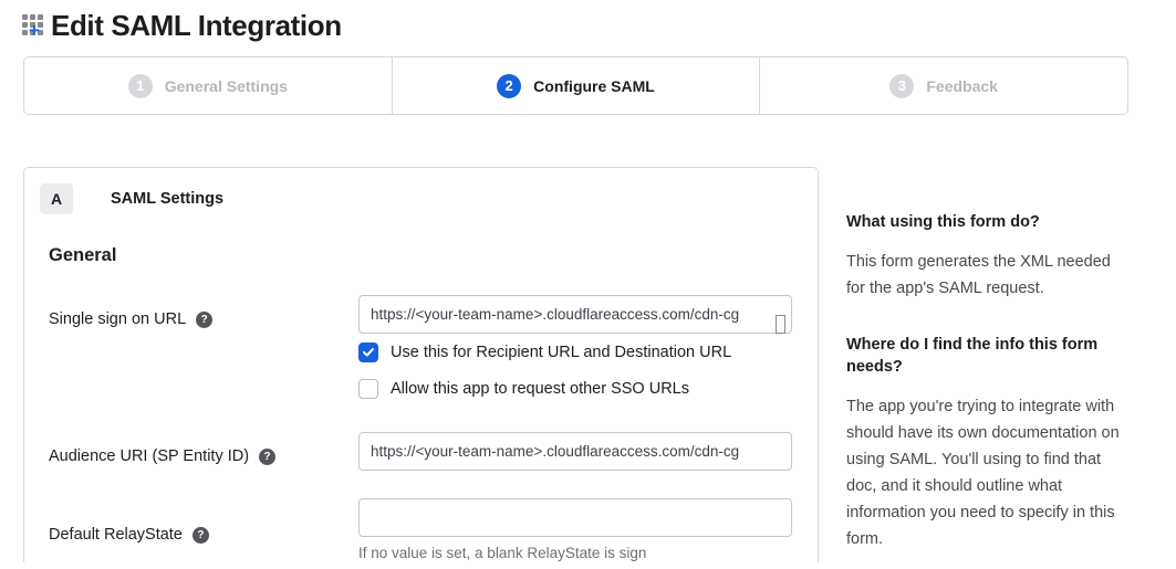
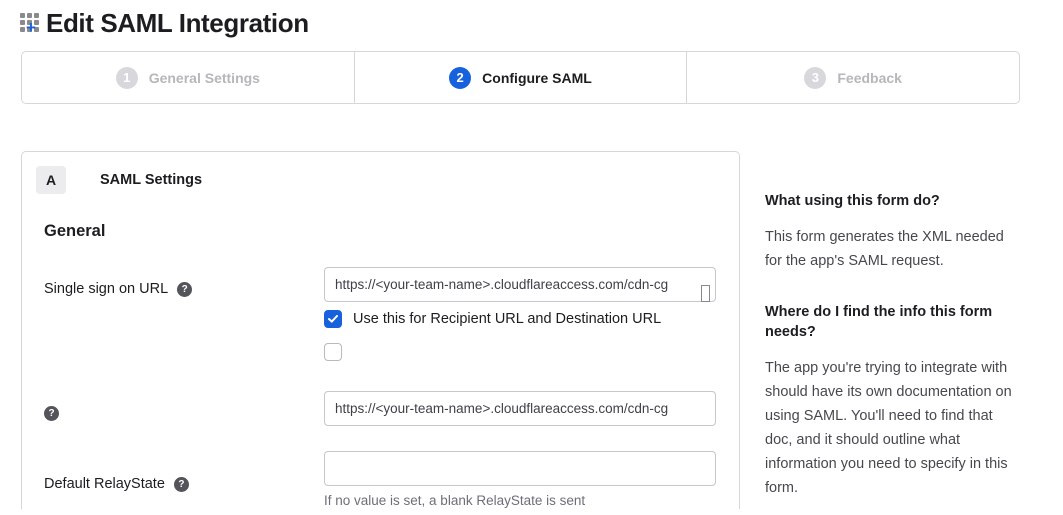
  +
  Edit SAML Integration
  1
  General Settings
  2
  Configure SAML
  3
  Feedback
  A
  SAML Settings
  General
  Single sign on URL
  ?
  https://<your-team-name>.cloudflareaccess.com/cdn-cg
  Use this for Recipient URL and Destination URL
- Allow this app to request other SSO URLs
- Audience URI (SP Entity ID)
  ?
  https://<your-team-name>.cloudflareaccess.com/cdn-cg
  Default RelayState
  ?
- If no value is set, a blank RelayState is sign
+ If no value is set, a blank RelayState is sent
  What using this form do?
  This form generates the XML needed for the app's SAML request.
  Where do I find the info this form needs?
- The app you're trying to integrate with should have its own documentation on using SAML. You'll using to find that doc, and it should outline what information you need to specify in this form.
+ The app you're trying to integrate with should have its own documentation on using SAML. You'll need to find that doc, and it should outline what information you need to specify in this form.
